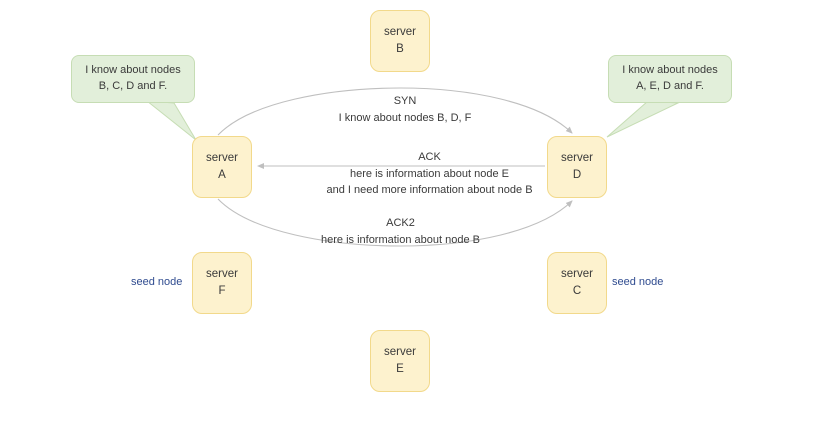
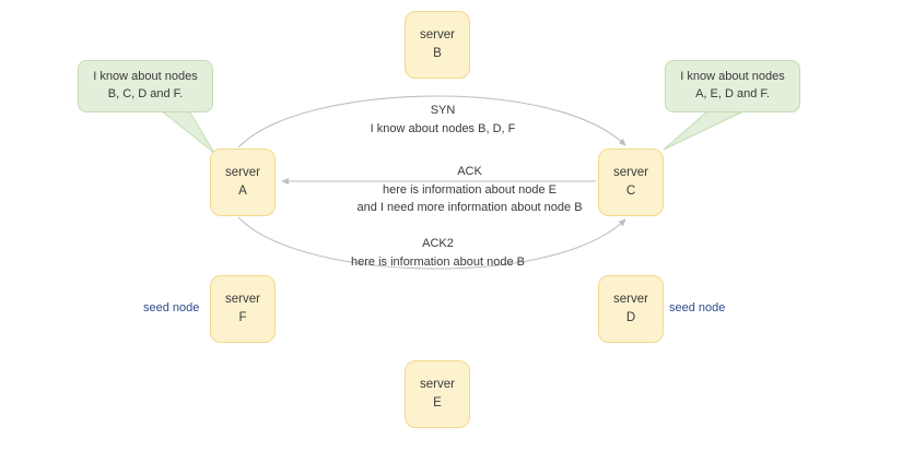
  server
  B
  server
  A
  server
- D
+ C
  server
  F
  server
- C
+ D
  server
  E
  I know about nodes
  B, C, D and F.
  I know about nodes
  A, E, D and F.
  seed node
  seed node
  SYN
  I know about nodes B, D, F
  ACK
  here is information about node E
  and I need more information about node B
  ACK2
  here is information about node B
